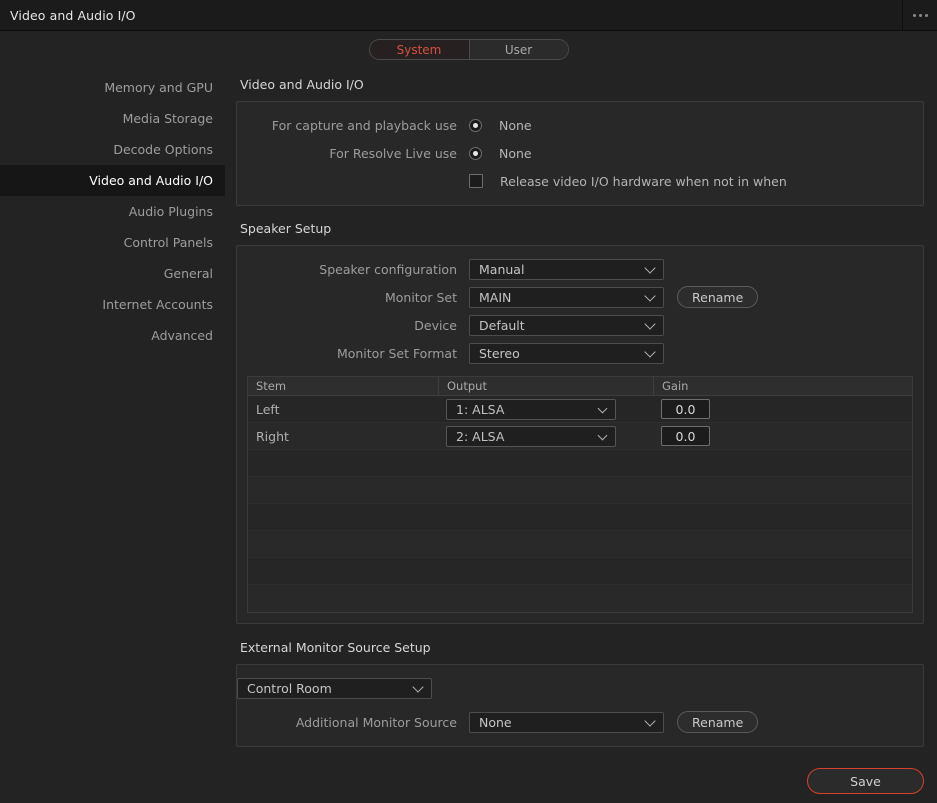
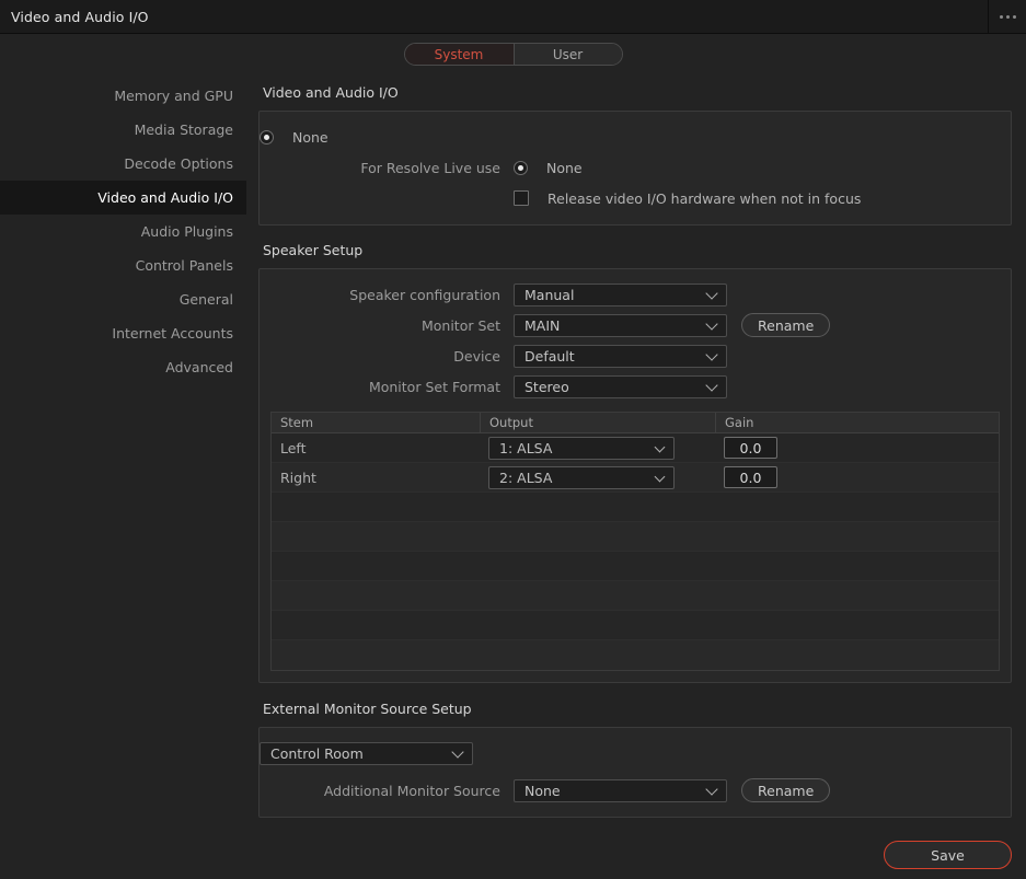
  Video and Audio I/O
  System
  User
  Memory and GPU
  Media Storage
  Decode Options
  Video and Audio I/O
  Audio Plugins
  Control Panels
  General
  Internet Accounts
  Advanced
  Video and Audio I/O
- For capture and playback use
  None
  For Resolve Live use
  None
- Release video I/O hardware when not in when
+ Release video I/O hardware when not in focus
  Speaker Setup
  Speaker configuration
  Manual
  Monitor Set
  MAIN
  Rename
  Device
  Default
  Monitor Set Format
  Stereo
  Stem
  Output
  Gain
  Left
  1: ALSA
  0.0
  Right
  2: ALSA
  0.0
  External Monitor Source Setup
  Control Room
  Additional Monitor Source
  None
  Rename
  Save
